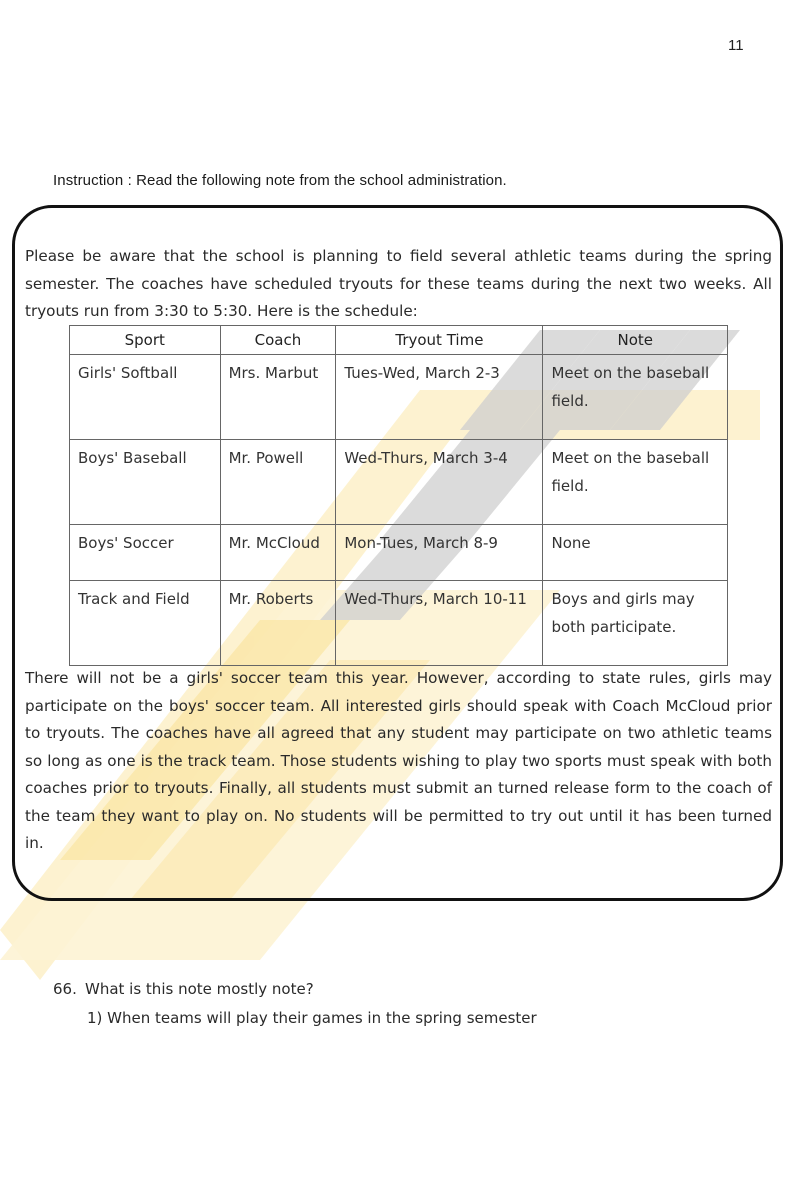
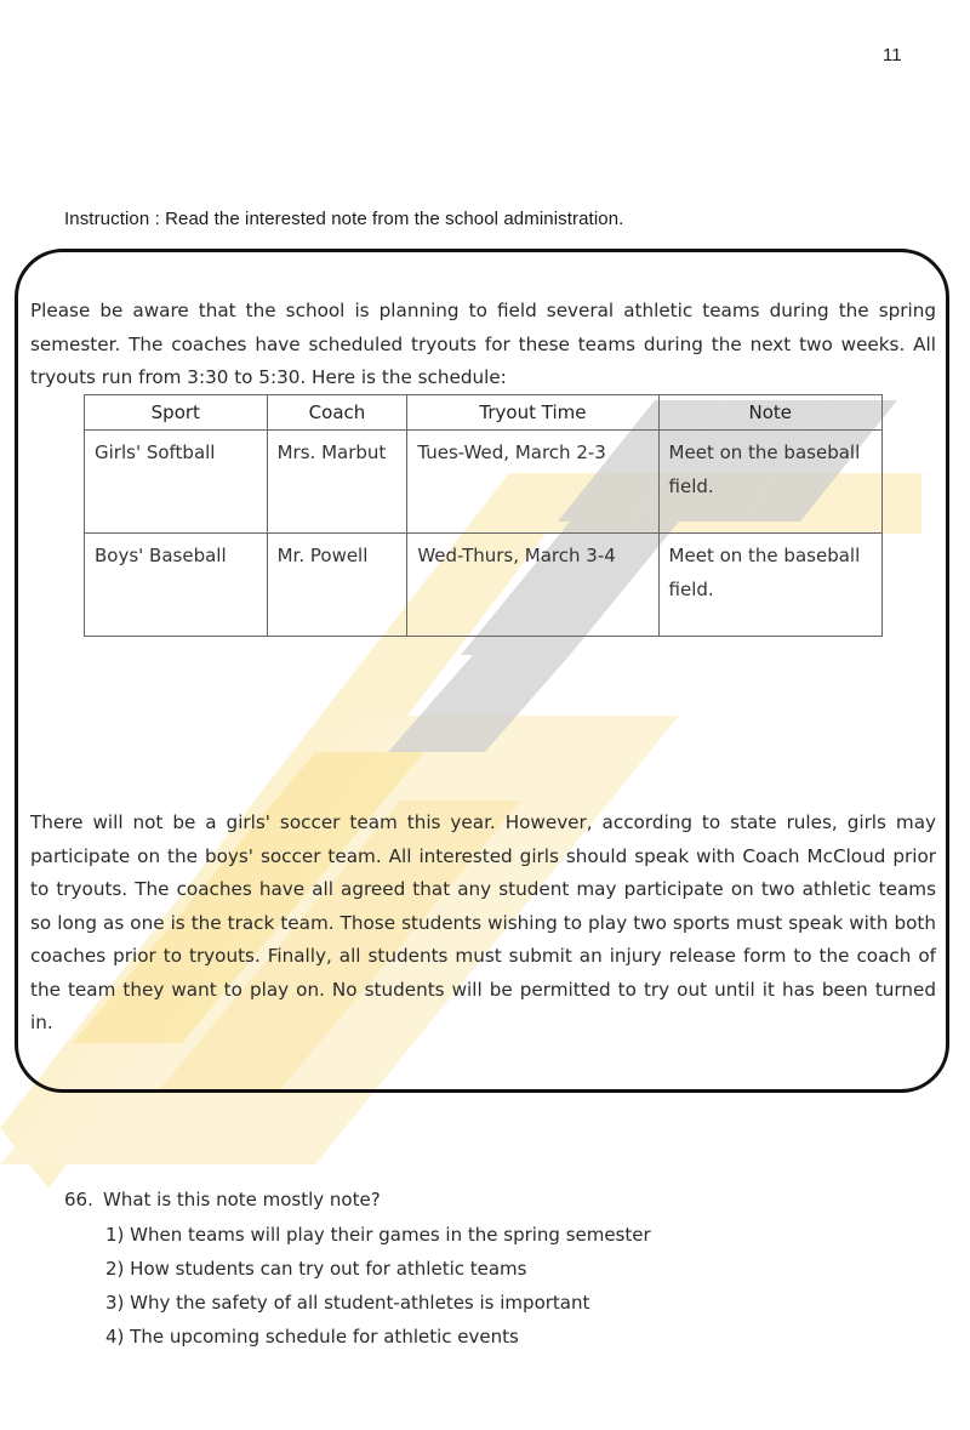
  11
- Instruction : Read the following note from the school administration.
+ Instruction : Read the interested note from the school administration.
  Please be aware that the school is planning to field several athletic teams during the spring semester. The coaches have scheduled tryouts for these teams during the next two weeks. All tryouts run from 3:30 to 5:30. Here is the schedule:
  Sport	Coach	Tryout Time	Note
  Girls' Softball	Mrs. Marbut	Tues-Wed, March 2-3	Meet on the baseball field.
  Boys' Baseball	Mr. Powell	Wed-Thurs, March 3-4	Meet on the baseball field.
- Boys' Soccer	Mr. McCloud	Mon-Tues, March 8-9	None
- Track and Field	Mr. Roberts	Wed-Thurs, March 10-11	Boys and girls may both participate.
- There will not be a girls' soccer team this year. However, according to state rules, girls may participate on the boys' soccer team. All interested girls should speak with Coach McCloud prior to tryouts. The coaches have all agreed that any student may participate on two athletic teams so long as one is the track team. Those students wishing to play two sports must speak with both coaches prior to tryouts. Finally, all students must submit an turned release form to the coach of the team they want to play on. No students will be permitted to try out until it has been turned in.
+ There will not be a girls' soccer team this year. However, according to state rules, girls may participate on the boys' soccer team. All interested girls should speak with Coach McCloud prior to tryouts. The coaches have all agreed that any student may participate on two athletic teams so long as one is the track team. Those students wishing to play two sports must speak with both coaches prior to tryouts. Finally, all students must submit an injury release form to the coach of the team they want to play on. No students will be permitted to try out until it has been turned in.
  66. What is this note mostly note?
  1) When teams will play their games in the spring semester
+ 2) How students can try out for athletic teams
+ 3) Why the safety of all student-athletes is important
+ 4) The upcoming schedule for athletic events
